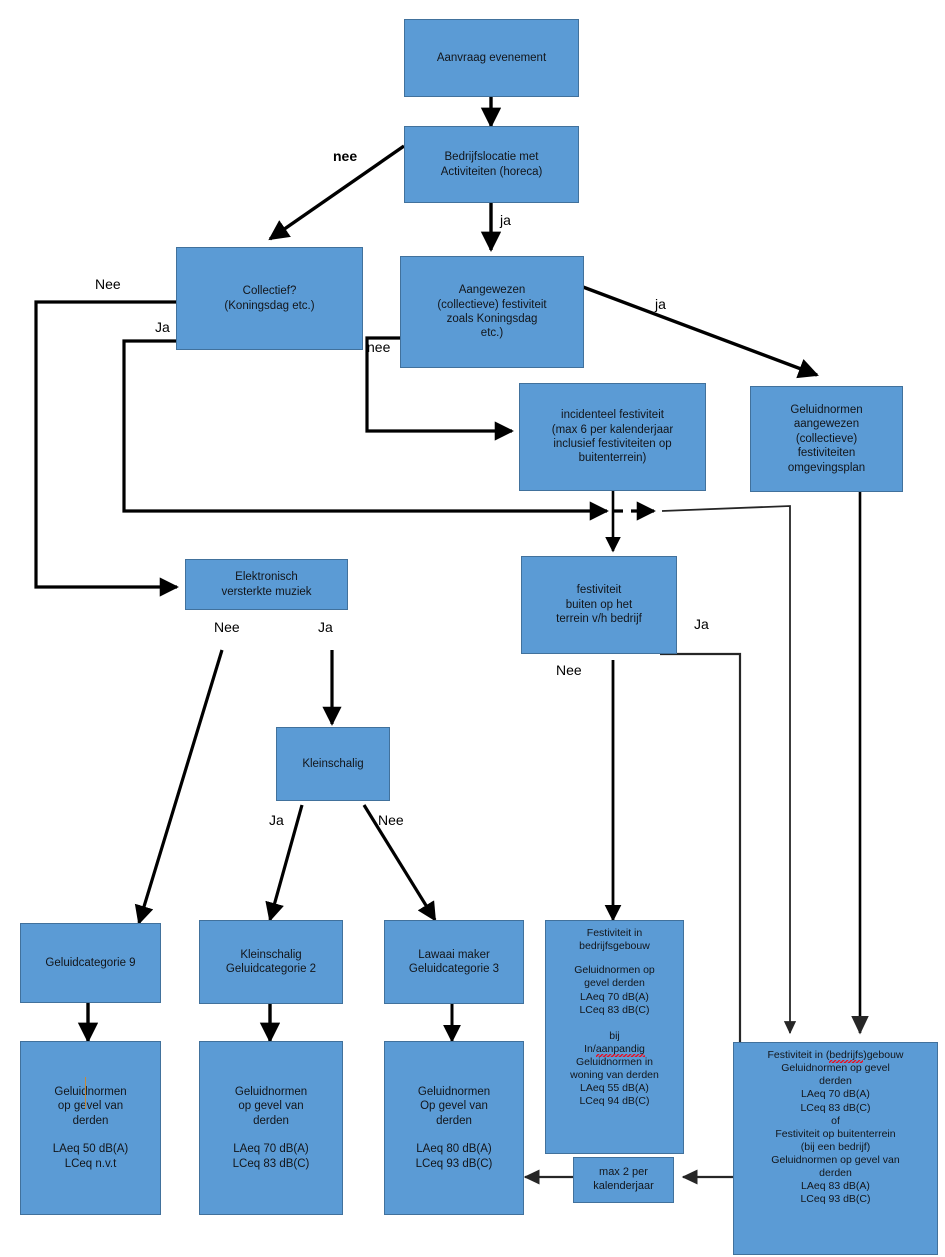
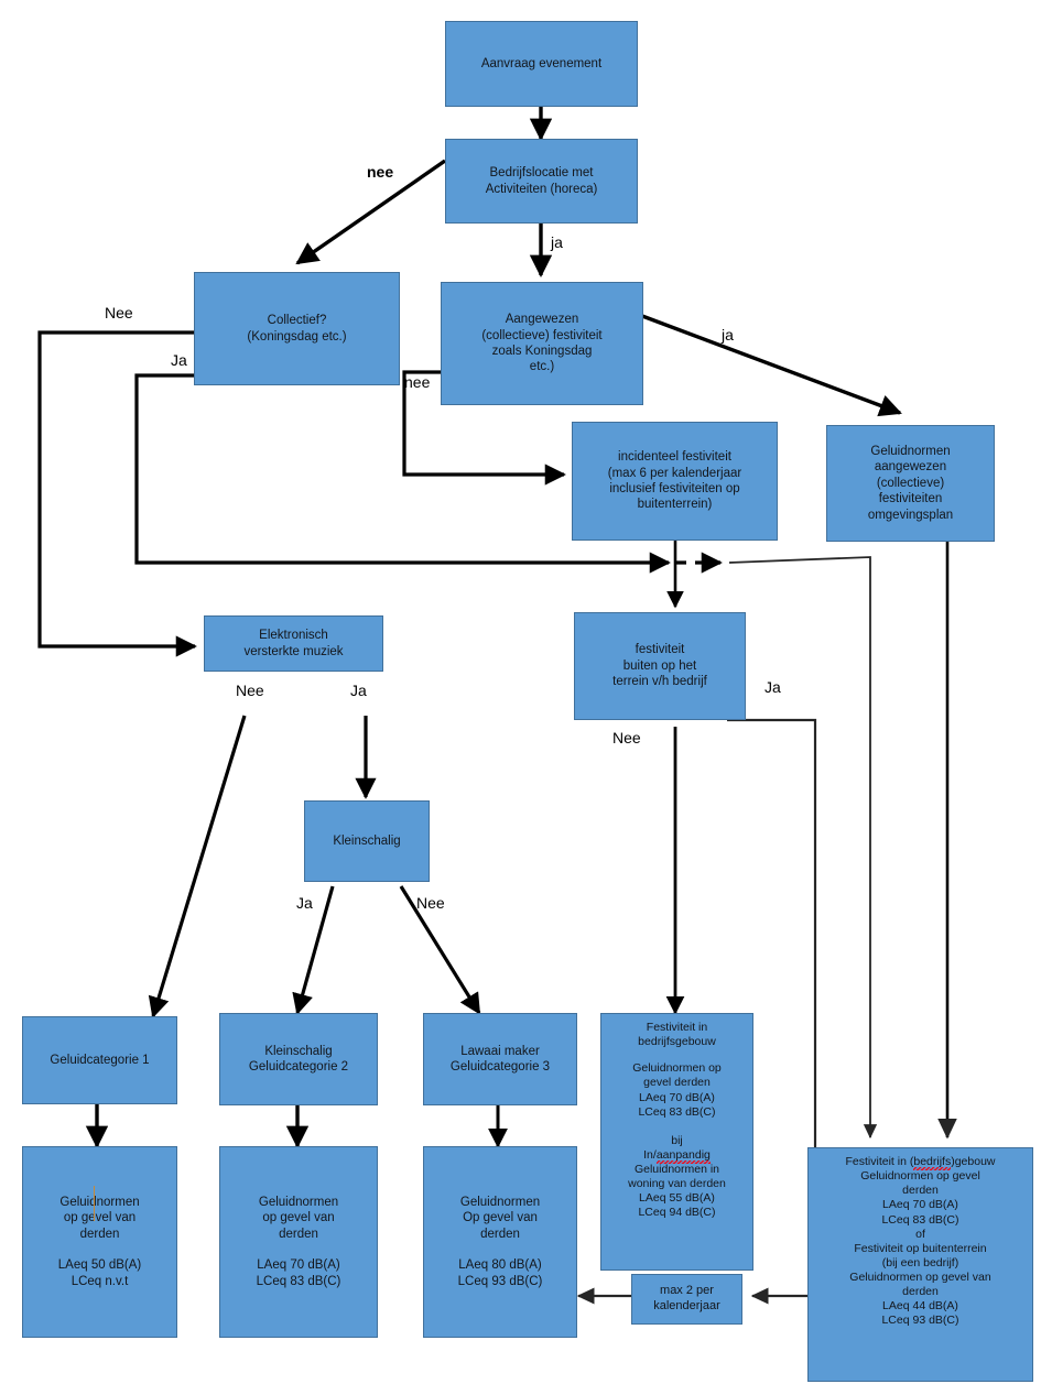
  Aanvraag evenement
  Bedrijfslocatie met
  Activiteiten (horeca)
  Collectief?
  (Koningsdag etc.)
  Aangewezen
  (collectieve) festiviteit
  zoals Koningsdag
  etc.)
  incidenteel festiviteit
  (max 6 per kalenderjaar
  inclusief festiviteiten op
  buitenterrein)
  Geluidnormen
  aangewezen
  (collectieve)
  festiviteiten
  omgevingsplan
  Elektronisch
  versterkte muziek
  festiviteit
  buiten op het
  terrein v/h bedrijf
  Kleinschalig
- Geluidcategorie 9
+ Geluidcategorie 1
  Kleinschalig
  Geluidcategorie 2
  Lawaai maker
  Geluidcategorie 3
  Geluinormen
  op gevel van
  derden
  LAeq 50 dB(A)
  LCeq n.v.t
  Geluidnormen
  op gevel van
  derden
  LAeq 70 dB(A)
  LCeq 83 dB(C)
  Geluidnormen
  Op gevel van
  derden
  LAeq 80 dB(A)
  LCeq 93 dB(C)
  max 2 per
  kalenderjaar
  Festiviteit in
  bedrijfsgebouw
  Geluidnormen op
  gevel derden
  LAeq 70 dB(A)
  LCeq 83 dB(C)
  bij
  In/aanpandig
  Geluidnormen in
  woning van derden
  LAeq 55 dB(A)
  LCeq 94 dB(C)
  Festiviteit in (bedrijfs)gebouw
  Geluidnormen op gevel
  derden
  LAeq 70 dB(A)
  LCeq 83 dB(C)
  of
  Festiviteit op buitenterrein
  (bij een bedrijf)
  Geluidnormen op gevel van
  derden
- LAeq 83 dB(A)
+ LAeq 44 dB(A)
  LCeq 93 dB(C)
  nee
  ja
  Nee
  Ja
  nee
  ja
  Nee
  Ja
  Ja
  Nee
  Nee
  Ja
